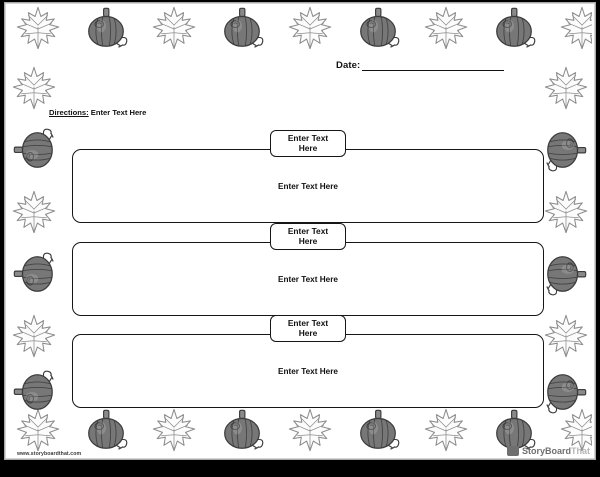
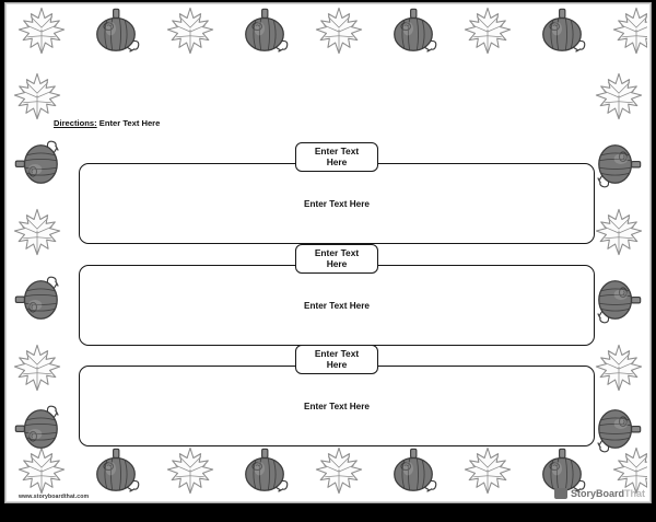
- Date:
  Directions: Enter Text Here
  Enter Text Here
  Enter Text
  Here
  Enter Text Here
  Enter Text
  Here
  Enter Text Here
  Enter Text
  Here
  StoryBoardThat
